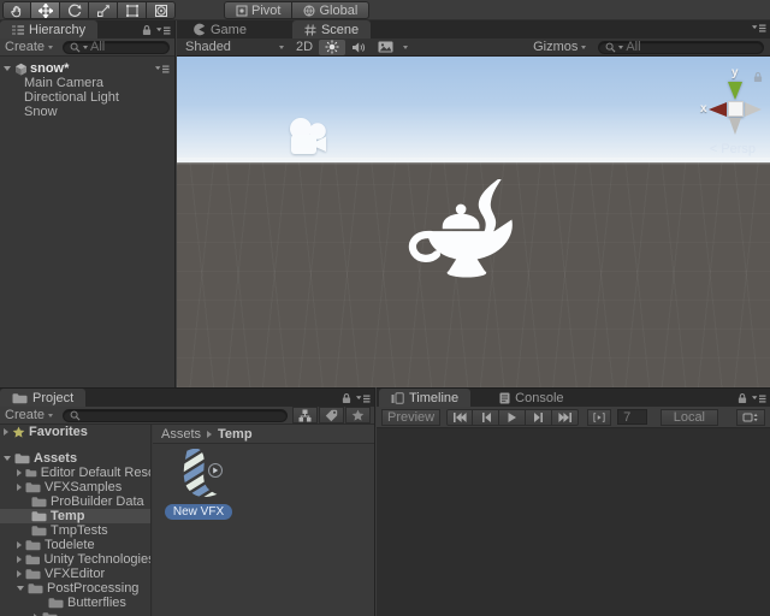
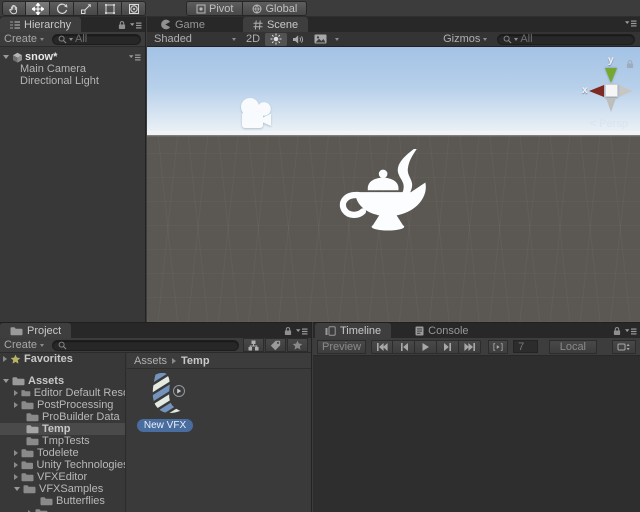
  Pivot
  Global
  Hierarchy
  Create
  All
  snow*
  Main Camera
  Directional Light
- Snow
  Game
  Scene
  Shaded
  2D
  Gizmos
  All
  y
  x
  Project
  Create
  Favorites
  Assets
  Editor Default Res
- VFXSamples
+ PostProcessing
  ProBuilder Data
  Temp
  TmpTests
  Todelete
  Unity Technologie
  VFXEditor
- PostProcessing
+ VFXSamples
  Butterflies
  Assets
  Temp
  New VFX
  Timeline
  Console
  Preview
  7
  Local
